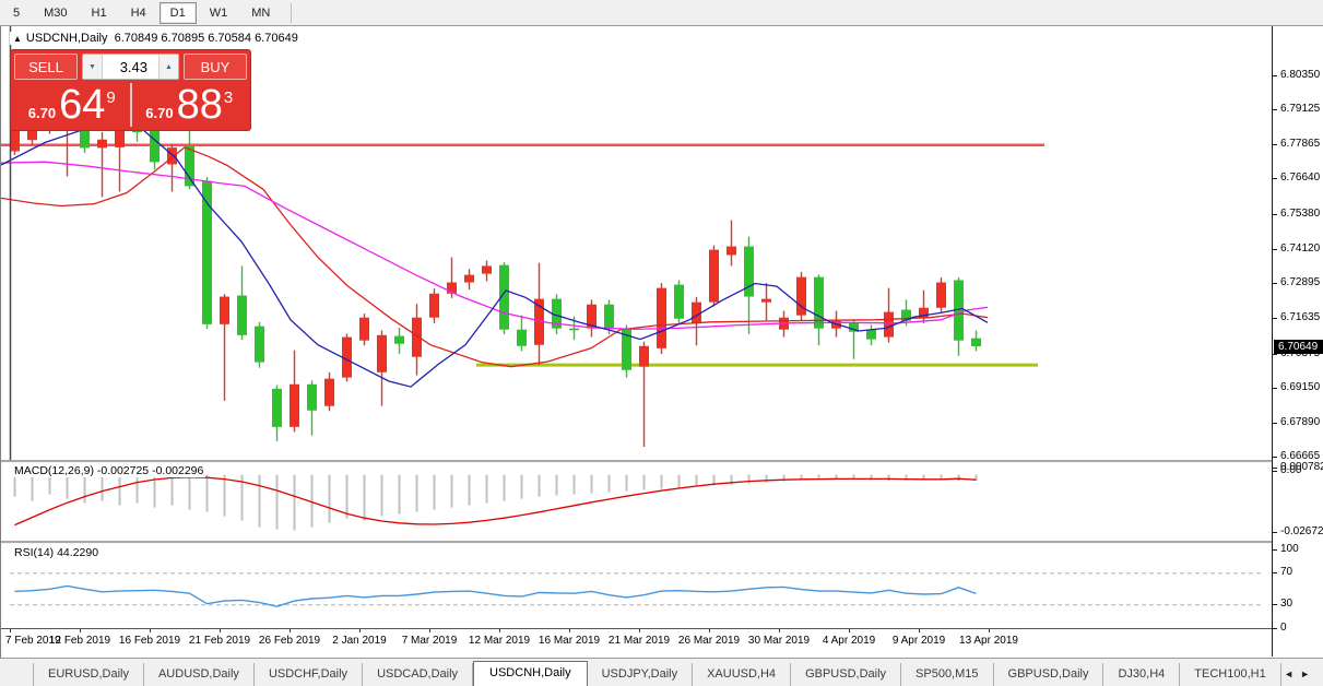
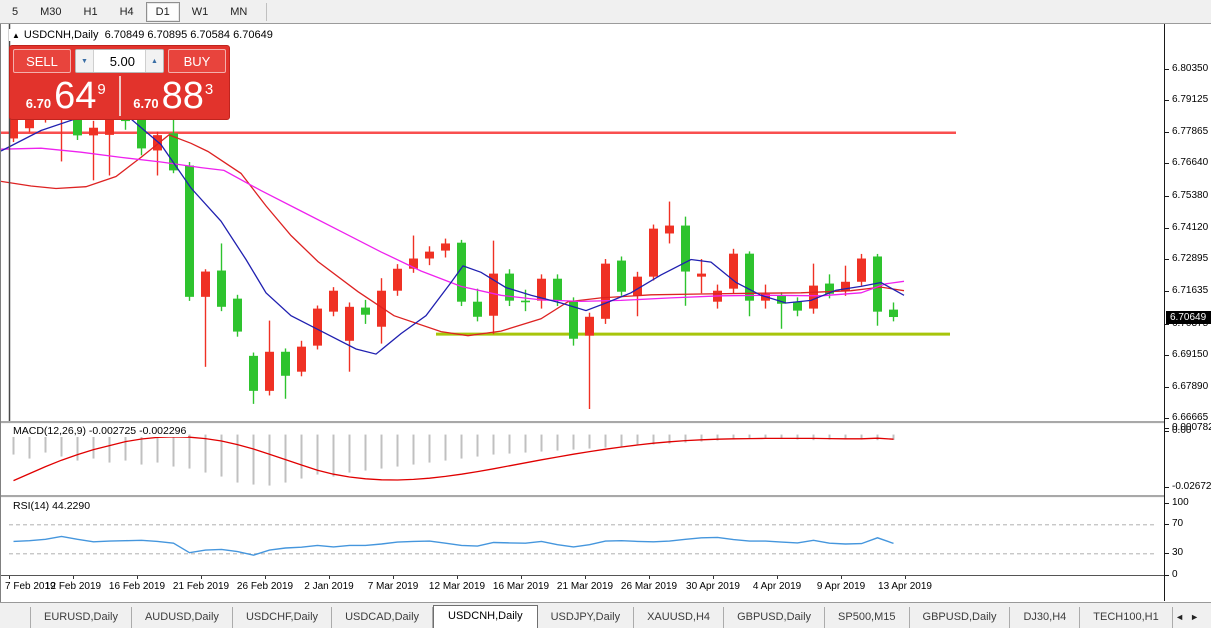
  5
  M30
  H1
  H4
  D1
  W1
  MN
  ▲ USDCNH,Daily 6.70849 6.70895 6.70584 6.70649
  SELL
- 3.43
+ 5.00
  BUY
  6.70
  64
  9
  6.70
  88
  3
  MACD(12,26,9) -0.002725 -0.002296
  RSI(14) 44.2290
  7 Feb 2019
  12 Feb 2019
  16 Feb 2019
  21 Feb 2019
  26 Feb 2019
  2 Jan 2019
  7 Mar 2019
  12 Mar 2019
  16 Mar 2019
  21 Mar 2019
  26 Mar 2019
- 30 Mar 2019
+ 30 Apr 2019
  4 Apr 2019
  9 Apr 2019
  13 Apr 2019
  6.70649
  0.00
  -0.02672
  6.80350
  6.79125
  6.77865
  6.76640
  6.75380
  6.74120
  6.72895
  6.71635
  6.69150
  6.67890
  6.66665
  100
  70
  30
  0
  EURUSD,Daily
  AUDUSD,Daily
  USDCHF,Daily
  USDCAD,Daily
  USDCNH,Daily
  USDJPY,Daily
  XAUUSD,H4
  GBPUSD,Daily
  SP500,M15
  GBPUSD,Daily
  DJ30,H4
  TECH100,H1
  ◄►
